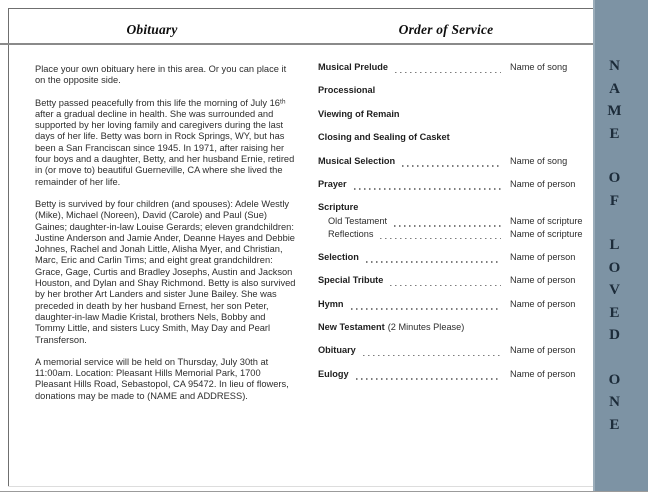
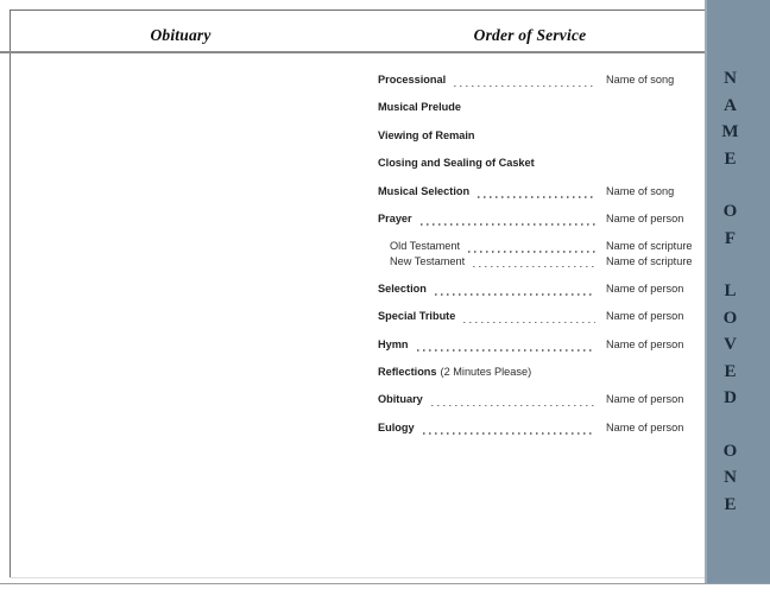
  Obituary
  Order of Service
- Place your own obituary here in this area. Or you can place it on the opposite side.
- Betty passed peacefully from this life the morning of July 16ᵗʰ after a gradual decline in health. She was surrounded and supported by her loving family and caregivers during the last days of her life. Betty was born in Rock Springs, WY, but has been a San Franciscan since 1945. In 1971, after raising her four boys and a daughter, Betty, and her husband Ernie, retired in (or move to) beautiful Guerneville, CA where she lived the remainder of her life.
- Betty is survived by four children (and spouses): Adele Westly (Mike), Michael (Noreen), David (Carole) and Paul (Sue) Gaines; daughter-in-law Louise Gerards; eleven grandchildren: Justine Anderson and Jamie Ander, Deanne Hayes and Debbie Johnes, Rachel and Jonah Little, Alisha Myer, and Christian, Marc, Eric and Carlin Tims; and eight great grandchildren: Grace, Gage, Curtis and Bradley Josephs, Austin and Jackson Houston, and Dylan and Shay Richmond. Betty is also survived by her brother Art Landers and sister June Bailey. She was preceded in death by her husband Ernest, her son Peter, daughter-in-law Madie Kristal, brothers Nels, Bobby and Tommy Little, and sisters Lucy Smith, May Day and Pearl Transferson.
- A memorial service will be held on Thursday, July 30th at 11:00am. Location: Pleasant Hills Memorial Park, 1700 Pleasant Hills Road, Sebastopol, CA 95472. In lieu of flowers, donations may be made to (NAME and ADDRESS).
- Musical Prelude
+ Processional
  Name of song
- Processional
+ Musical Prelude
  Viewing of Remain
  Closing and Sealing of Casket
  Musical Selection
  Name of song
  Prayer
  Name of person
- Scripture
  Old Testament
  Name of scripture
- Reflections
+ New Testament
  Name of scripture
  Selection
  Name of person
  Special Tribute
  Name of person
  Hymn
  Name of person
- New Testament
+ Reflections
  (2 Minutes Please)
  Obituary
  Name of person
  Eulogy
  Name of person
  N
  A
  M
  E
  O
  F
  L
  O
  V
  E
  D
  O
  N
  E
